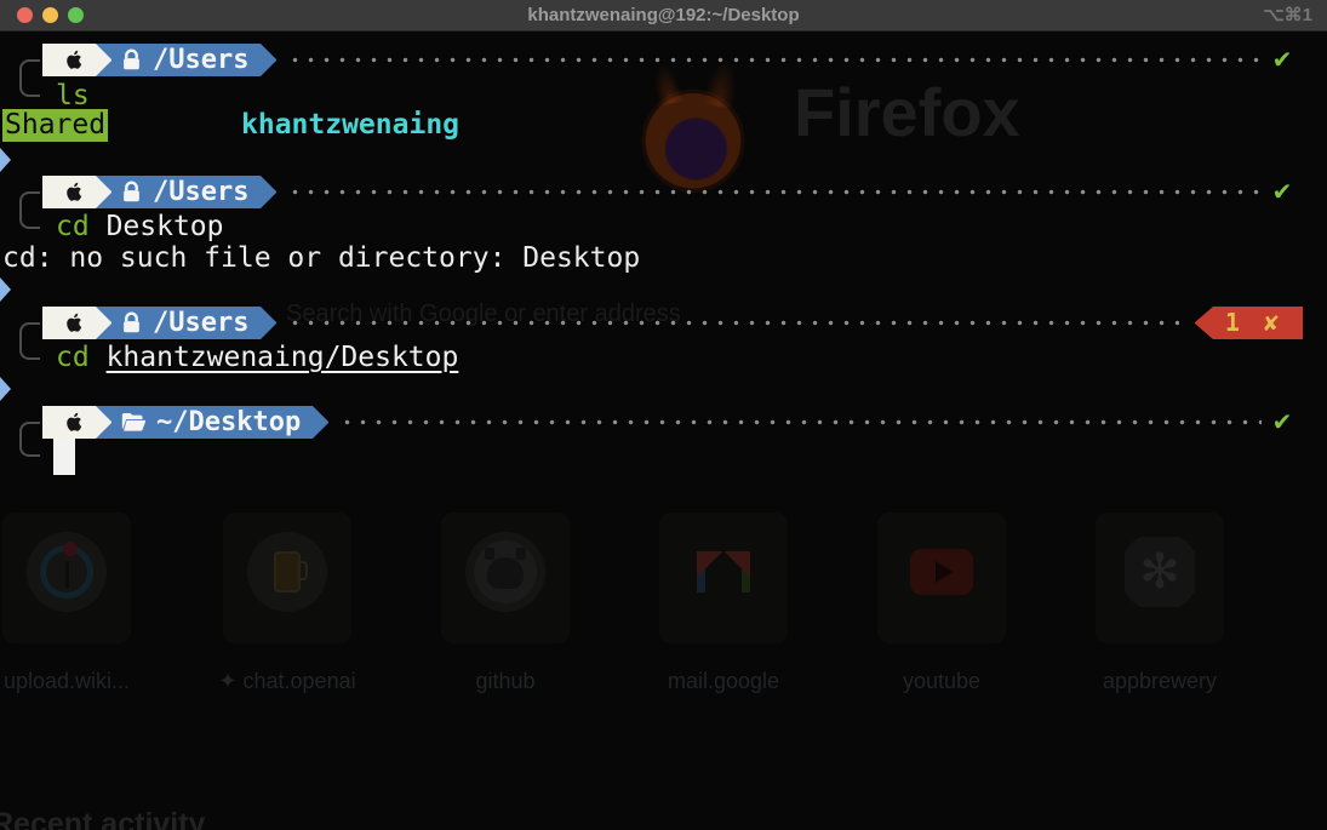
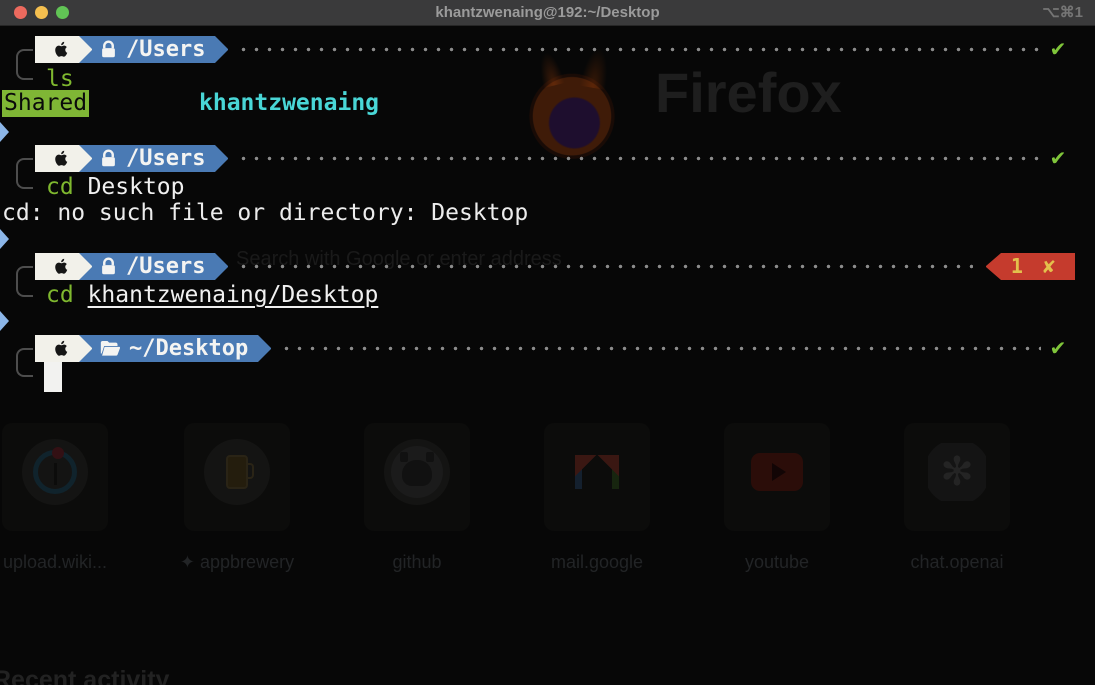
  upload.wiki...
- ✦ chat.openai
+ ✦ appbrewery
  github
  mail.google
  youtube
- appbrewery
+ chat.openai
  Recent activity
  /Users
  ✔
  ls
  Shared
  khantzwenaing
  /Users
  ✔
  cd Desktop
  cd: no such file or directory: Desktop
  /Users
  1 ✘
  cd khantzwenaing/Desktop
  ~/Desktop
  ✔
  khantzwenaing@192:~/Desktop
  ⌥⌘1
